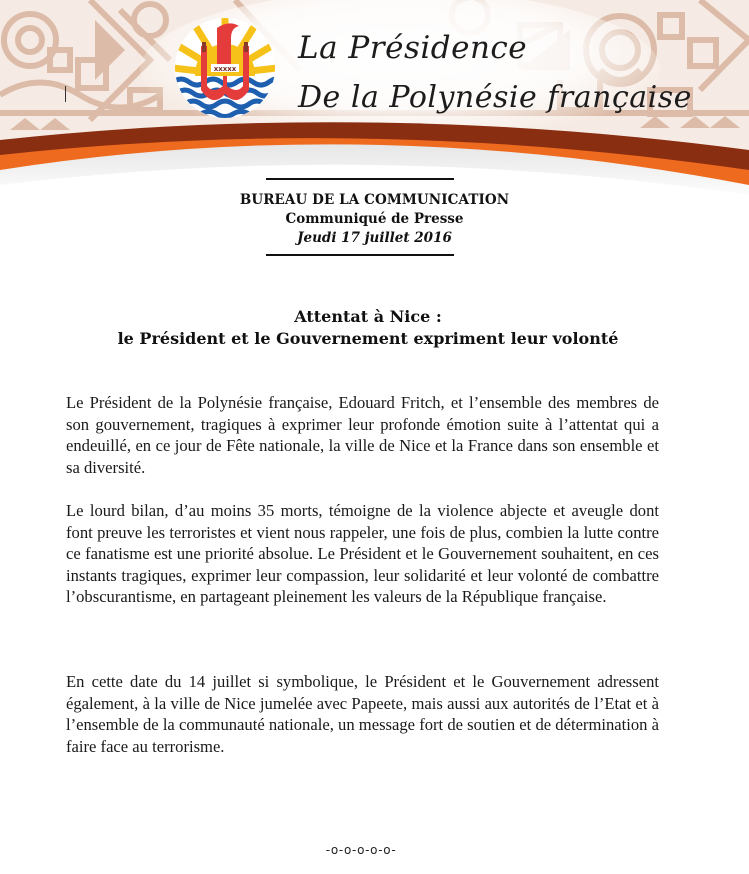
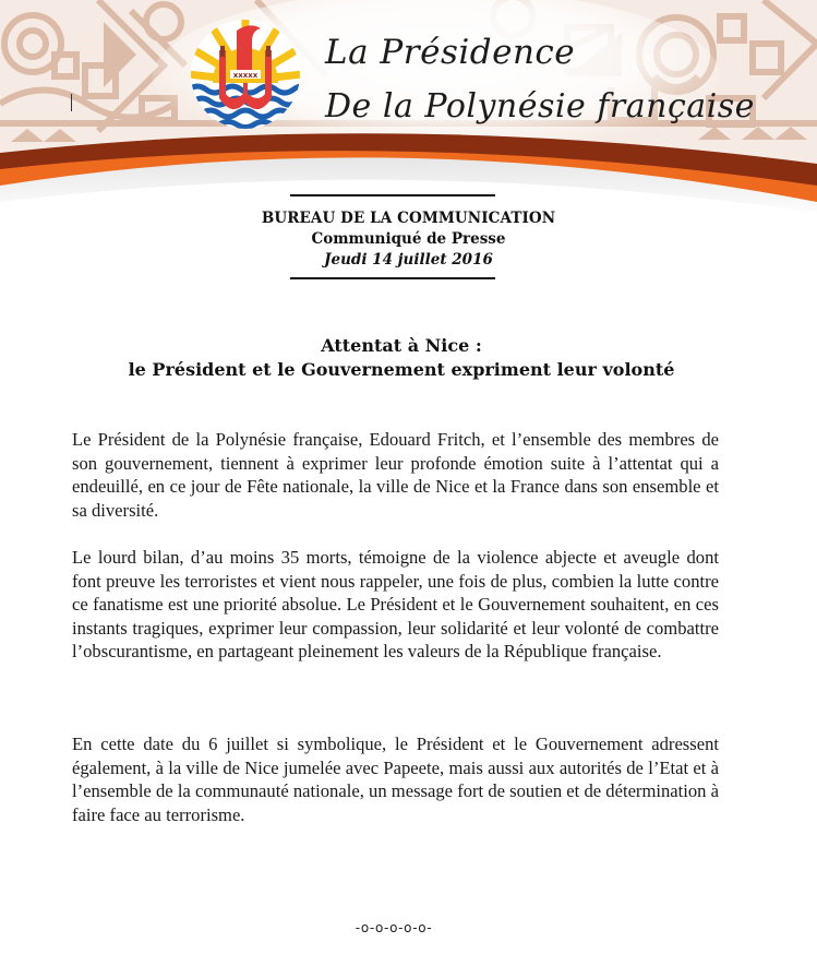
  xxxxx
  La Présidence
  De la Polynésie française
  BUREAU DE LA COMMUNICATION
  Communiqué de Presse
- Jeudi 17 juillet 2016
+ Jeudi 14 juillet 2016
  Attentat à Nice :
  le Président et le Gouvernement expriment leur volonté
- Le Président de la Polynésie française, Edouard Fritch, et l’ensemble des membres de son gouvernement, tragiques à exprimer leur profonde émotion suite à l’attentat qui a endeuillé, en ce jour de Fête nationale, la ville de Nice et la France dans son ensemble et sa diversité.
+ Le Président de la Polynésie française, Edouard Fritch, et l’ensemble des membres de son gouvernement, tiennent à exprimer leur profonde émotion suite à l’attentat qui a endeuillé, en ce jour de Fête nationale, la ville de Nice et la France dans son ensemble et sa diversité.
  Le lourd bilan, d’au moins 35 morts, témoigne de la violence abjecte et aveugle dont font preuve les terroristes et vient nous rappeler, une fois de plus, combien la lutte contre ce fanatisme est une priorité absolue. Le Président et le Gouvernement souhaitent, en ces instants tragiques, exprimer leur compassion, leur solidarité et leur volonté de combattre l’obscurantisme, en partageant pleinement les valeurs de la République française.
- En cette date du 14 juillet si symbolique, le Président et le Gouvernement adressent également, à la ville de Nice jumelée avec Papeete, mais aussi aux autorités de l’Etat et à l’ensemble de la communauté nationale, un message fort de soutien et de détermination à faire face au terrorisme.
+ En cette date du 6 juillet si symbolique, le Président et le Gouvernement adressent également, à la ville de Nice jumelée avec Papeete, mais aussi aux autorités de l’Etat et à l’ensemble de la communauté nationale, un message fort de soutien et de détermination à faire face au terrorisme.
  -o-o-o-o-o-
